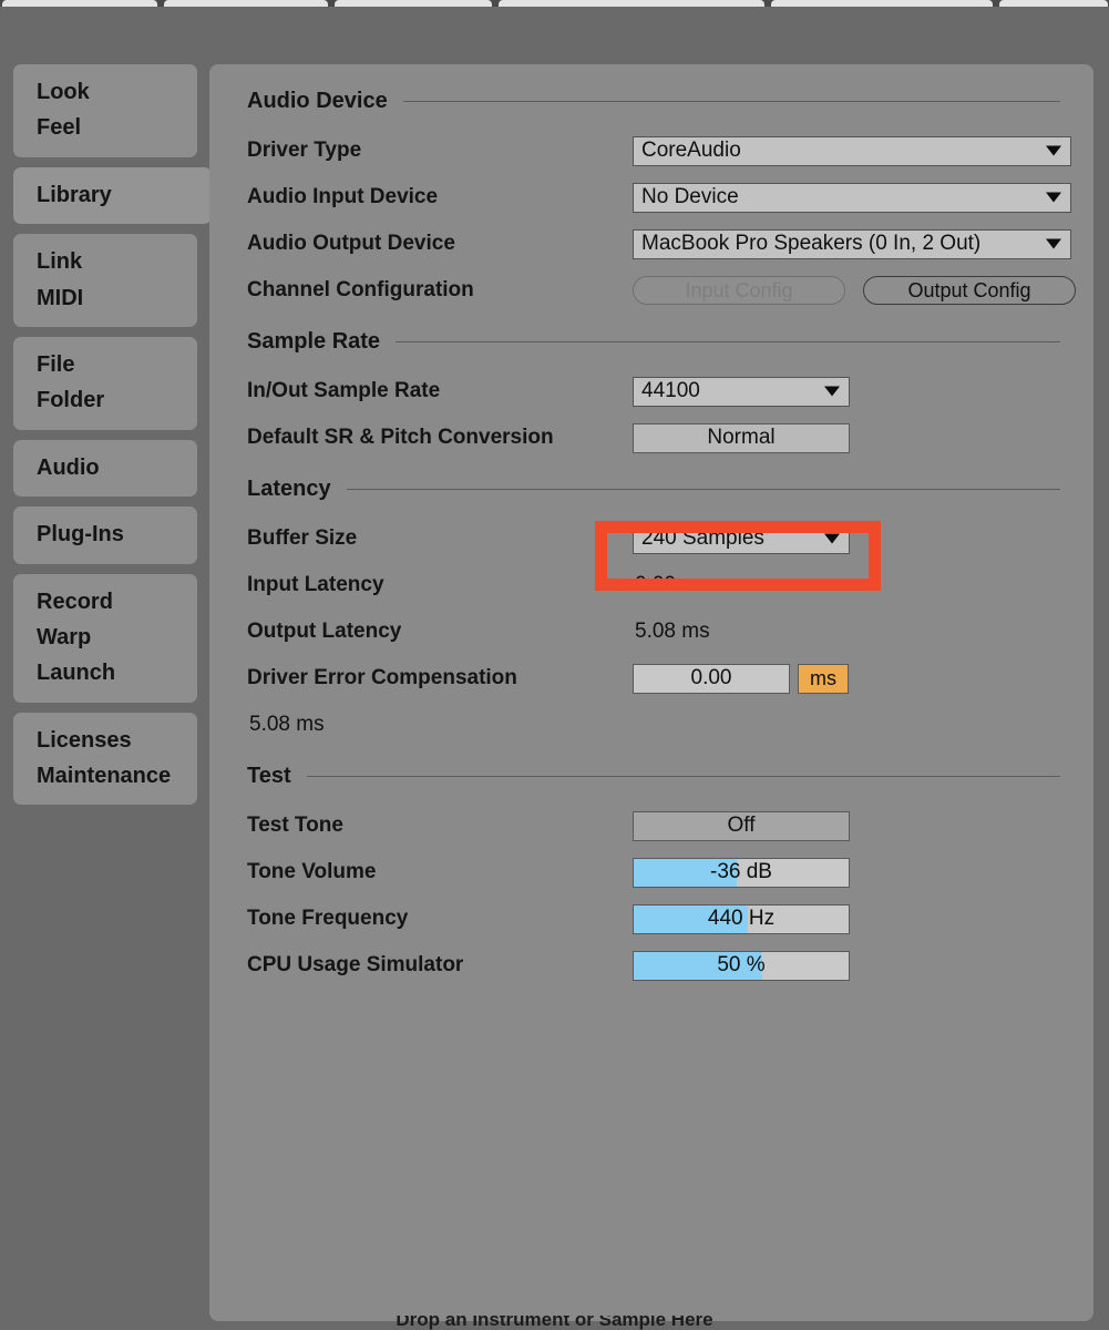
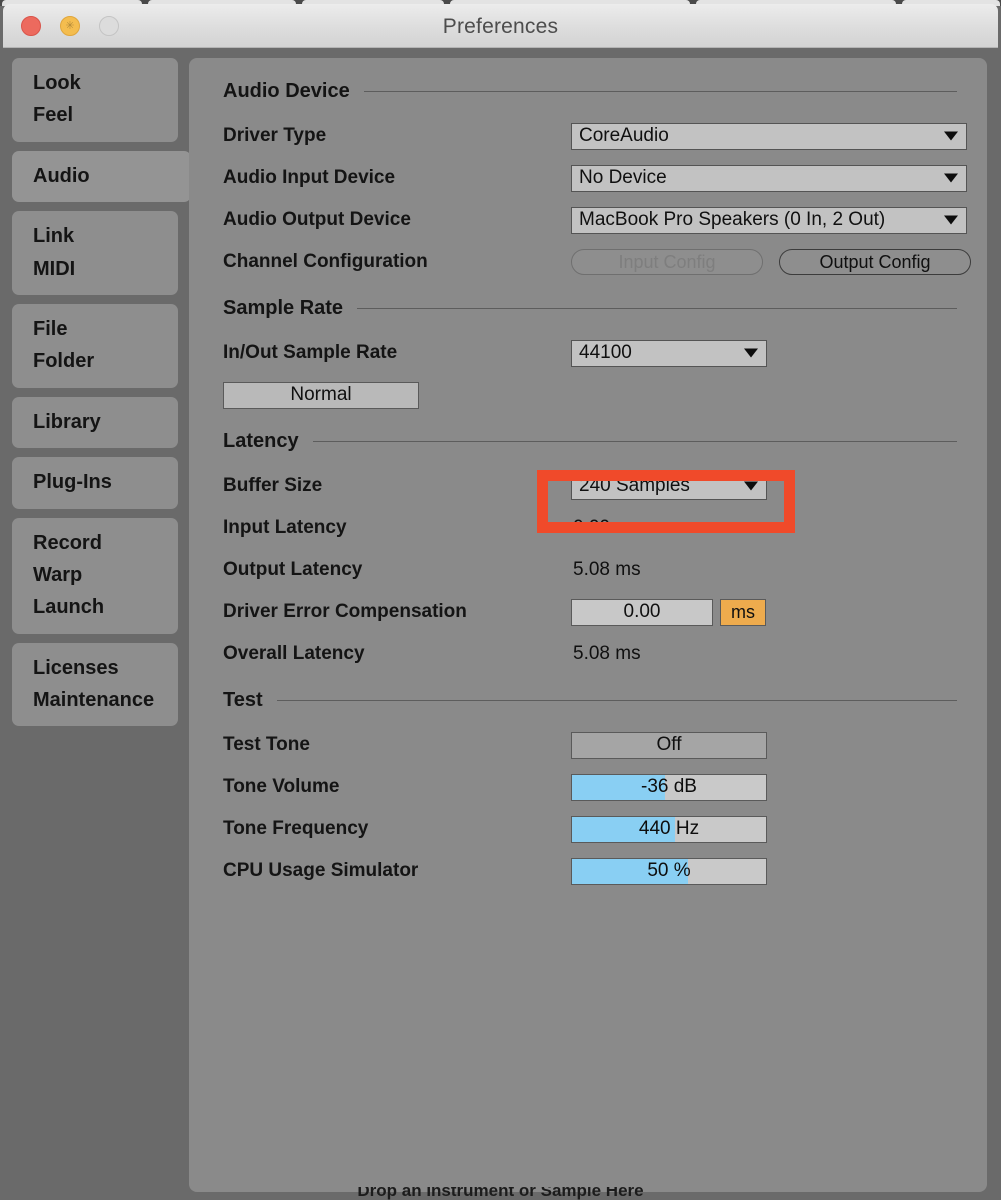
+ ✳
+ Preferences
  Look
  Feel
- Library
+ Audio
  Link
  MIDI
  File
  Folder
- Audio
+ Library
  Plug-Ins
  Record
  Warp
  Launch
  Licenses
  Maintenance
  Audio Device
  Driver Type
  CoreAudio
  Audio Input Device
  No Device
  Audio Output Device
  MacBook Pro Speakers (0 In, 2 Out)
  Channel Configuration
  Output Config
  Sample Rate
  In/Out Sample Rate
  44100
- Default SR & Pitch Conversion
  Normal
  Latency
  Buffer Size
  240 Samples
  Input Latency
  0.00 ms
  Output Latency
  5.08 ms
  Driver Error Compensation
  0.00
  ms
+ Overall Latency
  5.08 ms
  Test
  Test Tone
  Off
  Tone Volume
  -36 dB
  Tone Frequency
  440 Hz
  CPU Usage Simulator
  50 %
  Drop an Instrument or Sample Here
